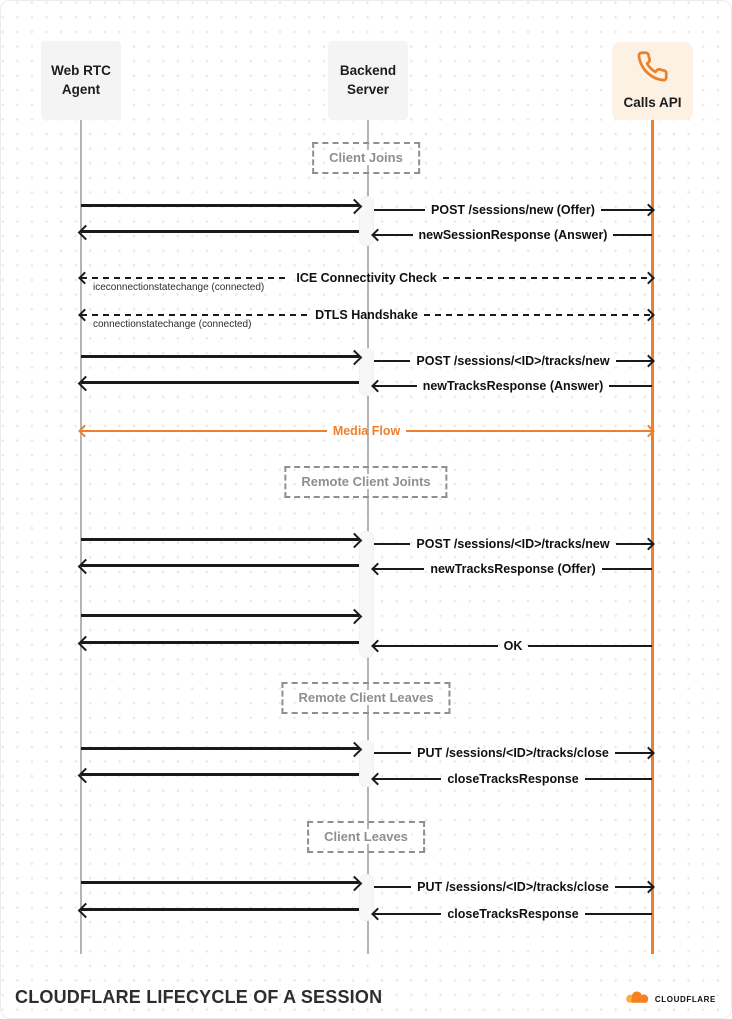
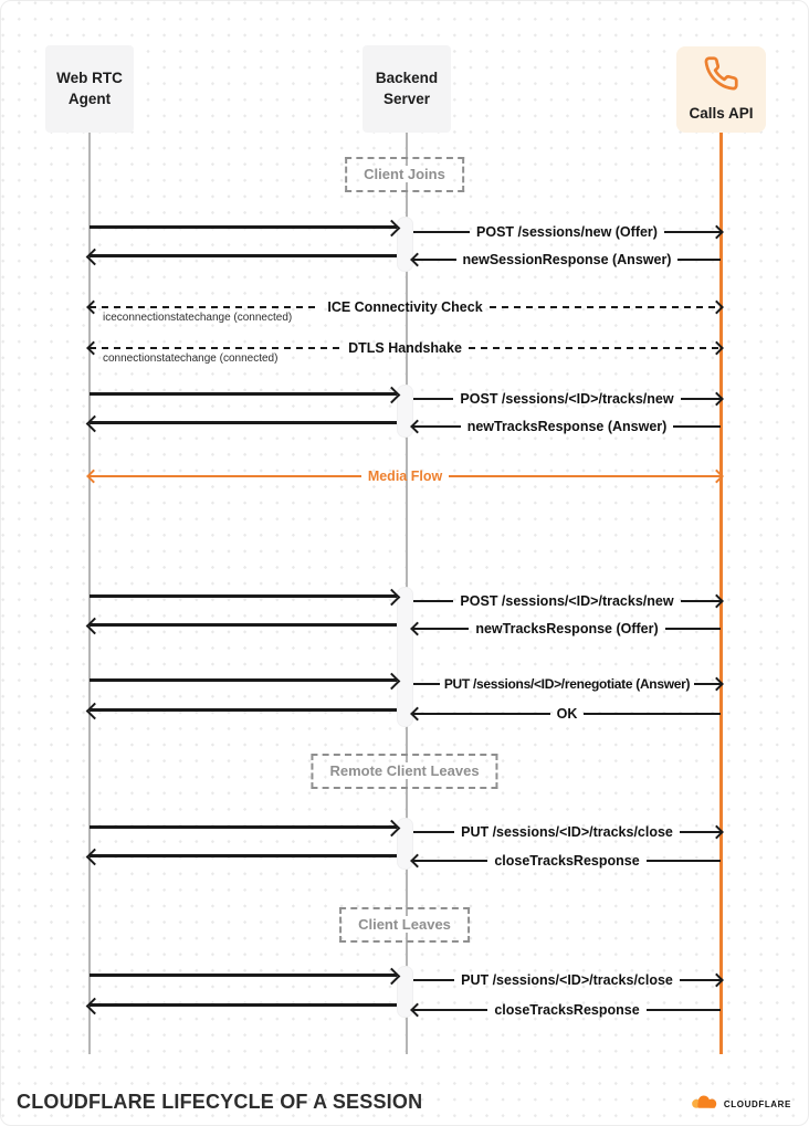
  Web RTC
  Agent
  Backend
  Server
  Calls API
  Client Joins
- Remote Client Joints
  Remote Client Leaves
  Client Leaves
  POST /sessions/new (Offer)
  newSessionResponse (Answer)
  ICE Connectivity Check
  iceconnectionstatechange (connected)
  DTLS Handshake
  connectionstatechange (connected)
  POST /sessions/<ID>/tracks/new
  newTracksResponse (Answer)
  Media Flow
  POST /sessions/<ID>/tracks/new
  newTracksResponse (Offer)
+ PUT /sessions/<ID>/renegotiate (Answer)
  OK
  PUT /sessions/<ID>/tracks/close
  closeTracksResponse
  PUT /sessions/<ID>/tracks/close
  closeTracksResponse
  CLOUDFLARE LIFECYCLE OF A SESSION
  CLOUDFLARE
